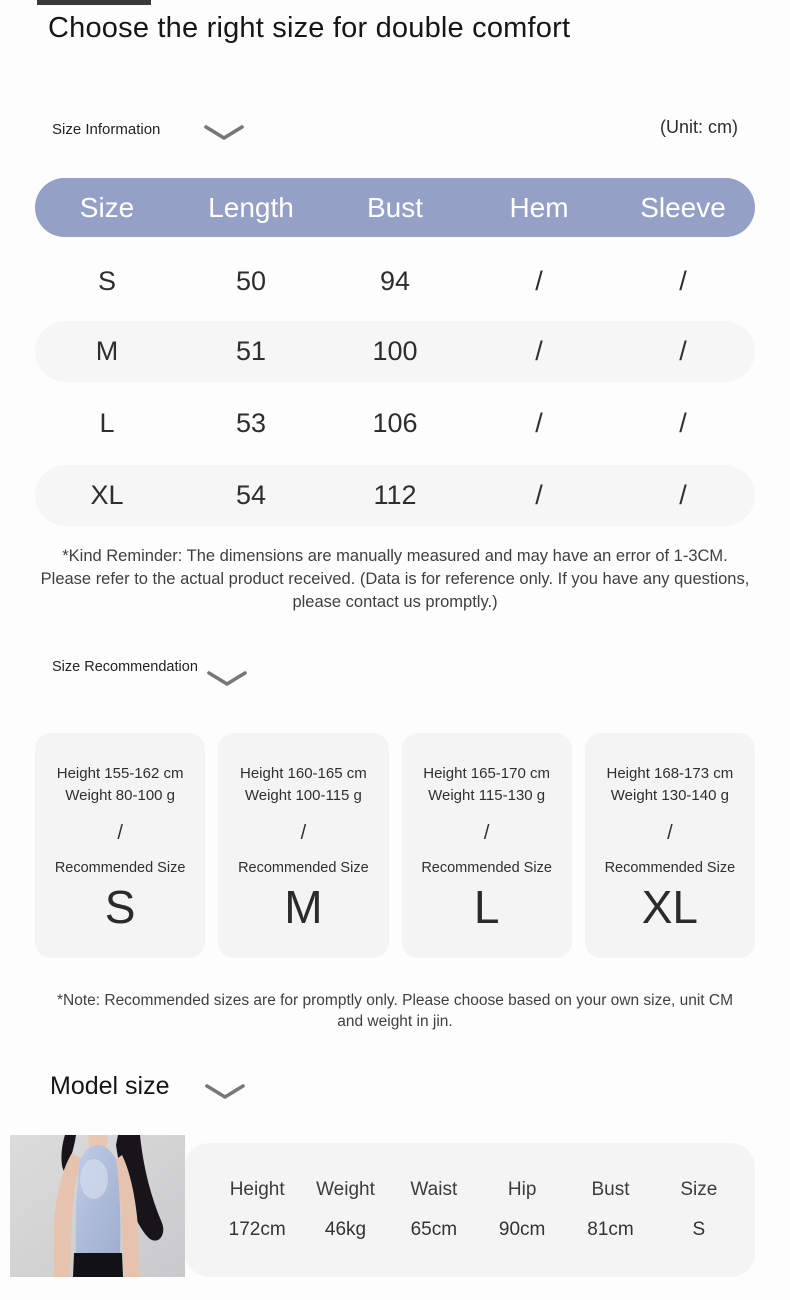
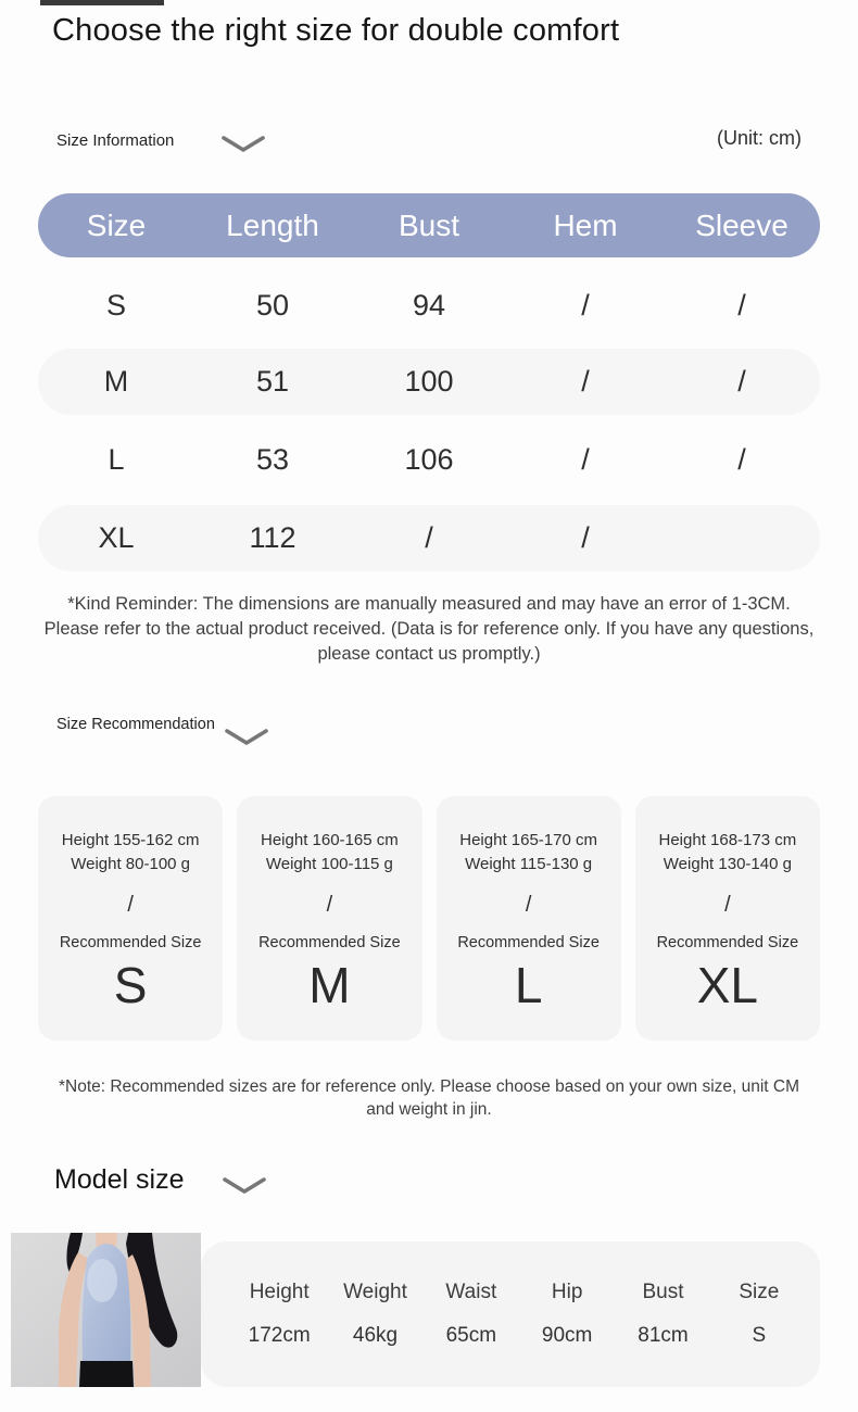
  Choose the right size for double comfort
  Size Information
  (Unit: cm)
  Size
  Length
  Bust
  Hem
  Sleeve
  S
  50
  94
  /
  /
  M
  51
  100
  /
  /
  L
  53
  106
  /
  /
  XL
- 54
  112
  /
  /
  *Kind Reminder: The dimensions are manually measured and may have an error of 1-3CM. Please refer to the actual product received. (Data is for reference only. If you have any questions, please contact us promptly.)
  Size Recommendation
  Height 155-162 cm
  Weight 80-100 g
  /
  Recommended Size
  S
  Height 160-165 cm
  Weight 100-115 g
  /
  Recommended Size
  M
  Height 165-170 cm
  Weight 115-130 g
  /
  Recommended Size
  L
  Height 168-173 cm
  Weight 130-140 g
  /
  Recommended Size
  XL
- *Note: Recommended sizes are for promptly only. Please choose based on your own size, unit CM and weight in jin.
+ *Note: Recommended sizes are for reference only. Please choose based on your own size, unit CM and weight in jin.
  Model size
  Height
  Weight
  Waist
  Hip
  Bust
  Size
  172cm
  46kg
  65cm
  90cm
  81cm
  S
